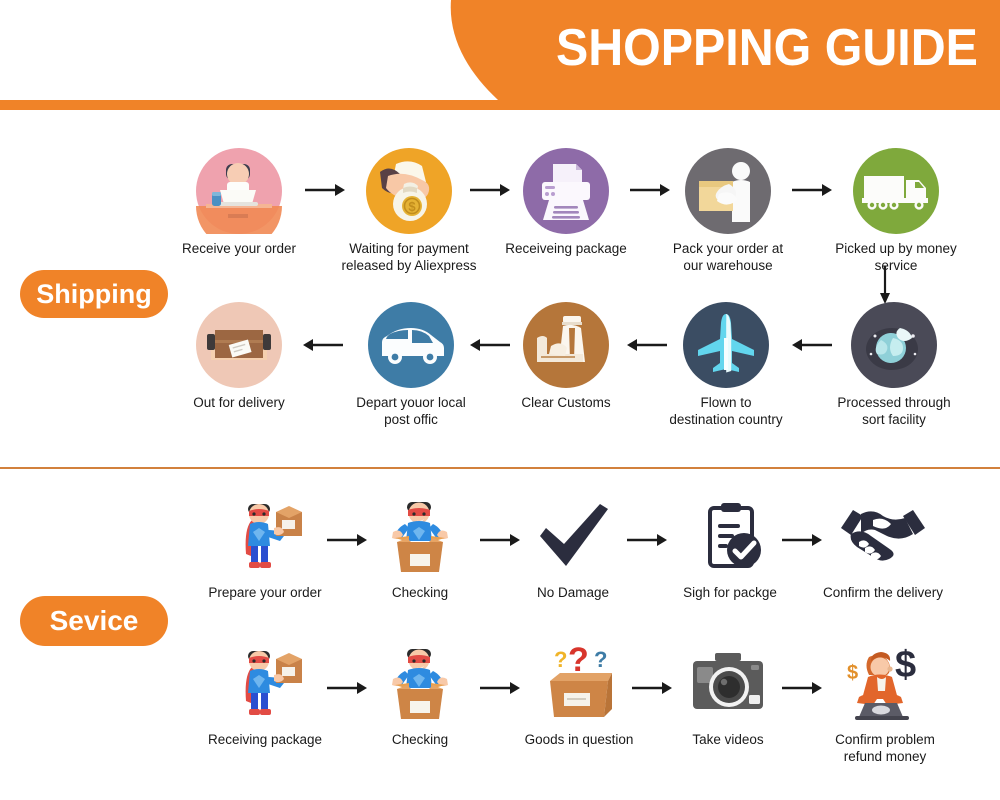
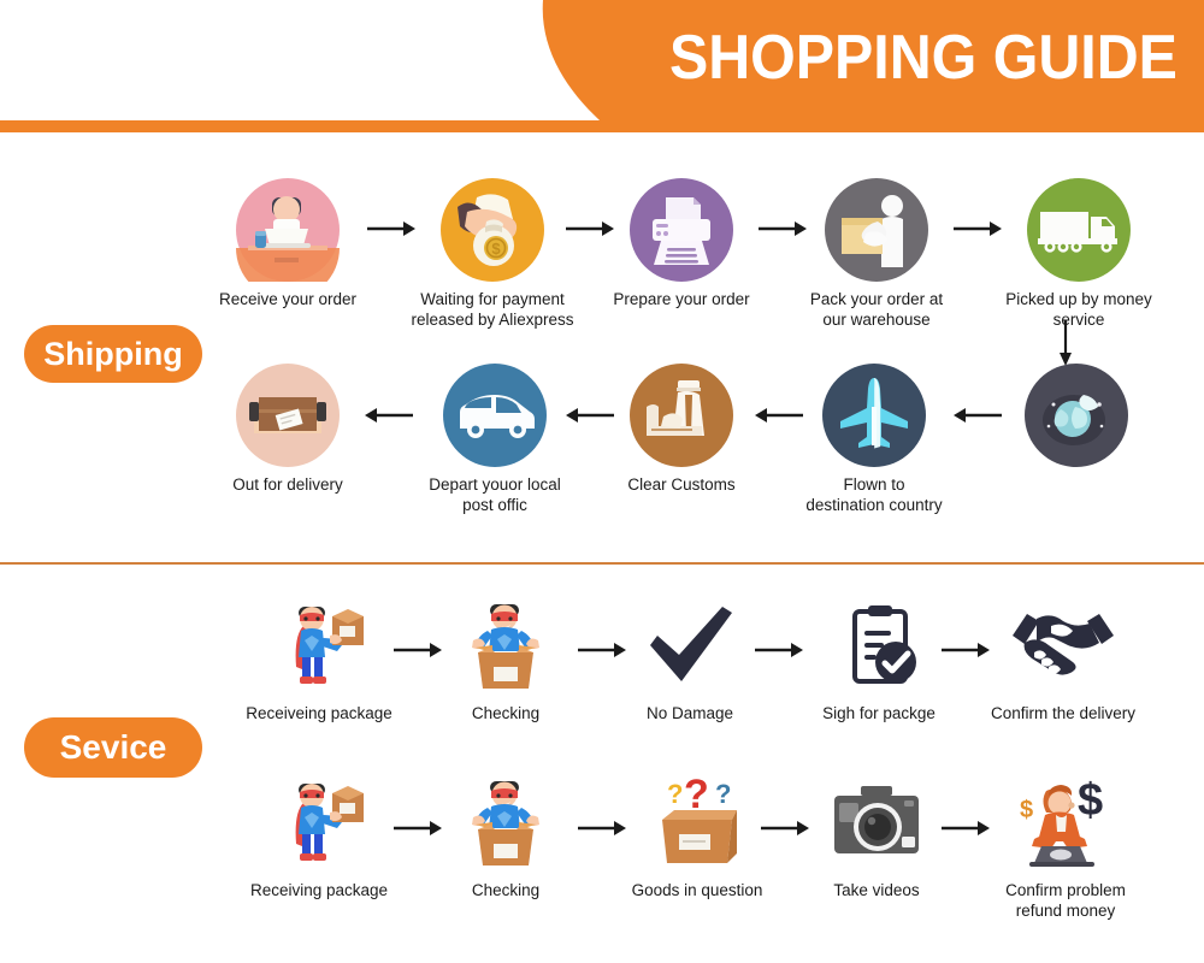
  SHOPPING GUIDE
  Shipping
  Sevice
  Receive your order
  $
  Waiting for payment
  released by Aliexpress
- Receiveing package
+ Prepare your order
  Pack your order at
  our warehouse
  Picked up by money service
  Out for delivery
  Depart youor local
  post offic
  Clear Customs
  Flown to
  destination country
- Processed through
- sort facility
- Prepare your order
+ Receiveing package
  Checking
  No Damage
  Sigh for packge
  Confirm the delivery
  Receiving package
  Checking
  ?
  ?
  ?
  Goods in question
  Take videos
  $
  $
  Confirm problem
  refund money
